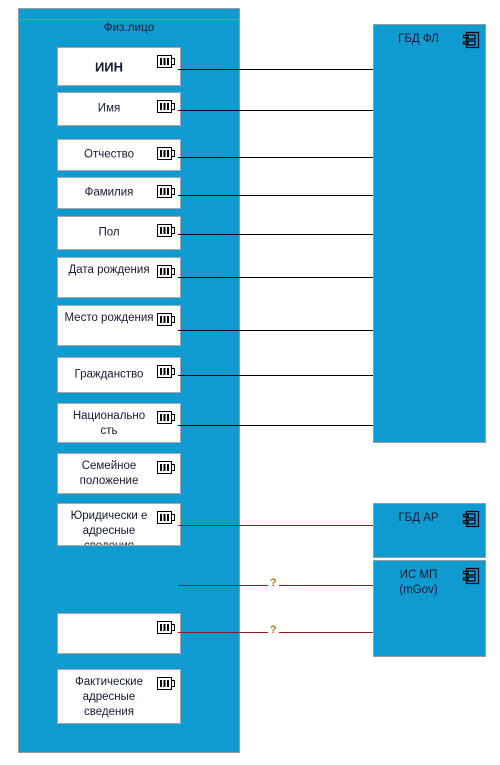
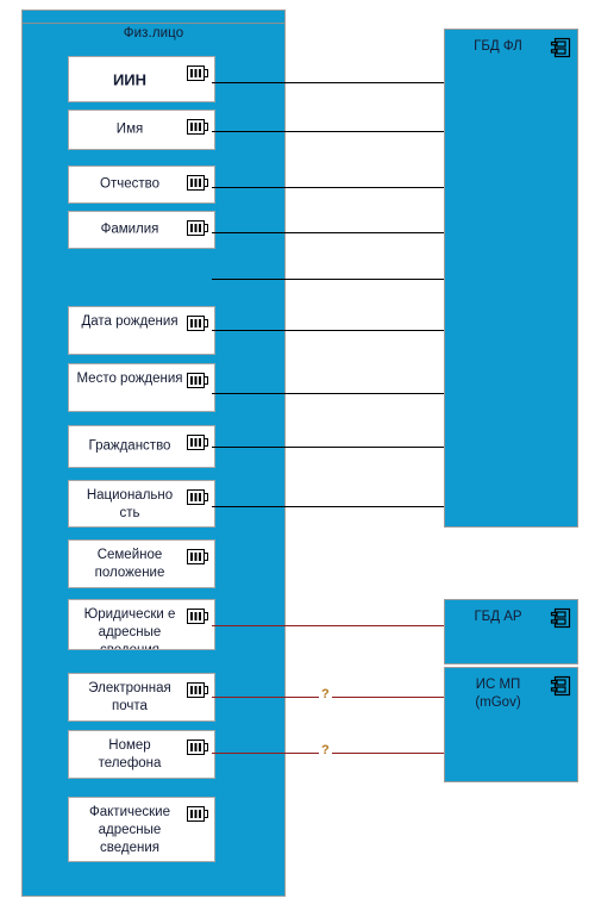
  Физ.лицо
  ИИН
  Имя
  Отчество
  Фамилия
- Пол
  Дата рождения
  Место рождения
  Гражданство
  Национально сть
  Семейное положение
  Юридически е адресные
+ Электронная почта
+ Номер телефона
  Фактические адресные сведения
  ?
  ?
  ГБД ФЛ
  ГБД АР
  ИС МП (mGov)
